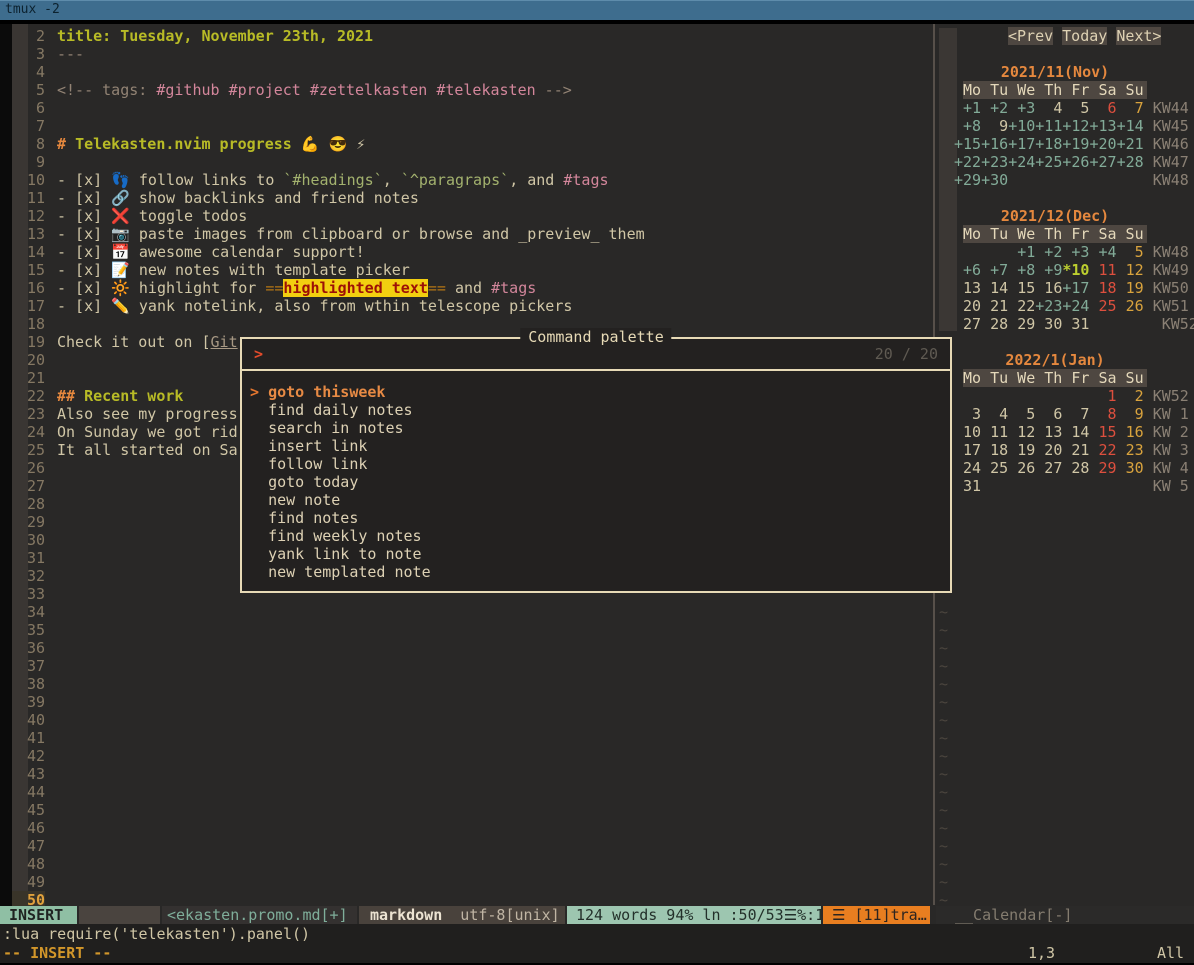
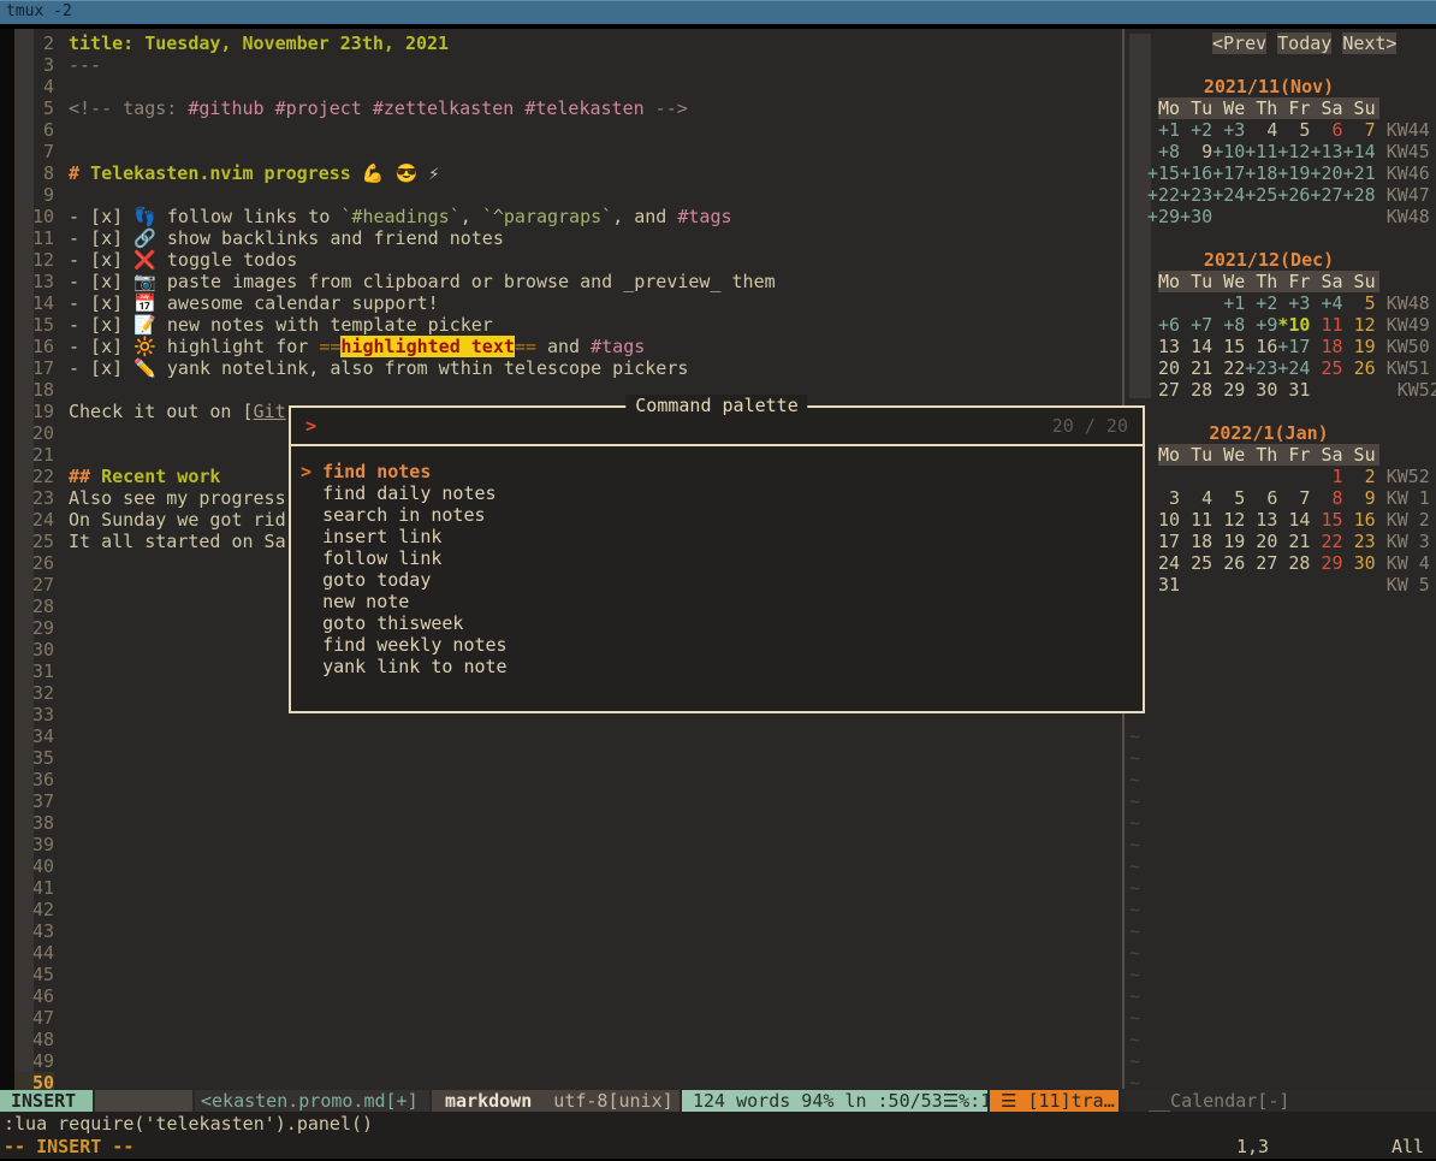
  tmux -2
  2 title: Tuesday, November 23th, 2021
  3 ---
  4
  5 <!-- tags: #github #project #zettelkasten #telekasten -->
  6
  7
  8 # Telekasten.nvim progress 💪 😎 ⚡
  9
  10 - [x] 👣 follow links to `#headings`, `^paragraps`, and #tags
  11 - [x] 🔗 show backlinks and friend notes
  12 - [x] ❌ toggle todos
  13 - [x] 📷 paste images from clipboard or browse and _preview_ them
  14 - [x] 📅 awesome calendar support!
  15 - [x] 📝 new notes with template picker
  16 - [x] 🔆 highlight for ==highlighted text== and #tags
  17 - [x] ✏️ yank notelink, also from wthin telescope pickers
  18
  19 Check it out on [Git
  20
  21
  22 ## Recent work
  23 Also see my progress
  24 On Sunday we got rid
  25 It all started on Sa
  26
  27
  28
  29
  30
  31
  32
  33
  34
  35
  36
  37
  38
  39
  40
  41
  42
  43
  44
  45
  46
  47
  48
  49
  50
  <Prev Today Next>
  2021/11(Nov)
  Mo Tu We Th Fr Sa Su
  +1 +2 +3 4 5 6 7 KW44
  +8 9+10+11+12+13+14 KW45
  +15+16+17+18+19+20+21 KW46
  +22+23+24+25+26+27+28 KW47
  +29+30 KW48
  2021/12(Dec)
  Mo Tu We Th Fr Sa Su
  +1 +2 +3 +4 5 KW48
  +6 +7 +8 +9*10 11 12 KW49
  13 14 15 16+17 18 19 KW50
  20 21 22+23+24 25 26 KW51
  27 28 29 30 31 KW52
  2022/1(Jan)
  Mo Tu We Th Fr Sa Su
  1 2 KW52
  3 4 5 6 7 8 9 KW 1
  10 11 12 13 14 15 16 KW 2
  17 18 19 20 21 22 23 KW 3
  24 25 26 27 28 29 30 KW 4
  31 KW 5
  ~
  ~
  ~
  ~
  ~
  ~
  ~
  ~
  ~
  ~
  ~
  ~
  ~
  ~
  ~
  ~
  ~
  Command palette
  >
  20 / 20
- > goto thisweek
+ > find notes
  find daily notes
  search in notes
  insert link
  follow link
  goto today
  new note
- find notes
+ goto thisweek
  find weekly notes
  yank link to note
- new templated note
  INSERT
  <ekasten.promo.md[+]
  markdown utf-8[unix]
  124 words 94% ln :50/53☰%:1
  ☰ [11]tra…
  __Calendar[-]
  :lua require('telekasten').panel()
  -- INSERT --
  1,3
  All
